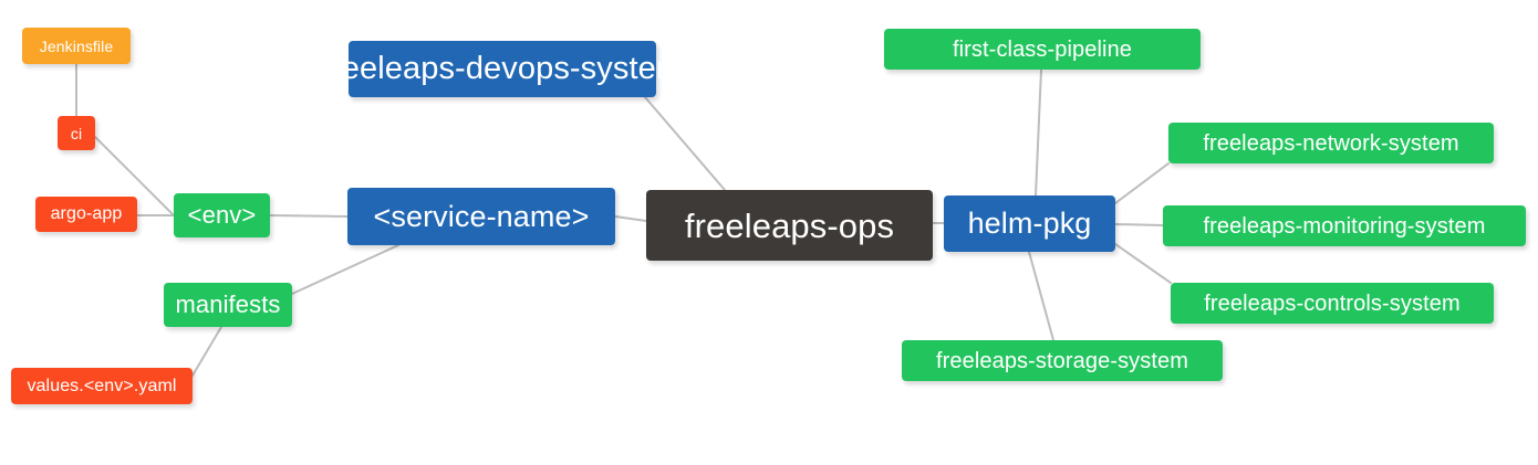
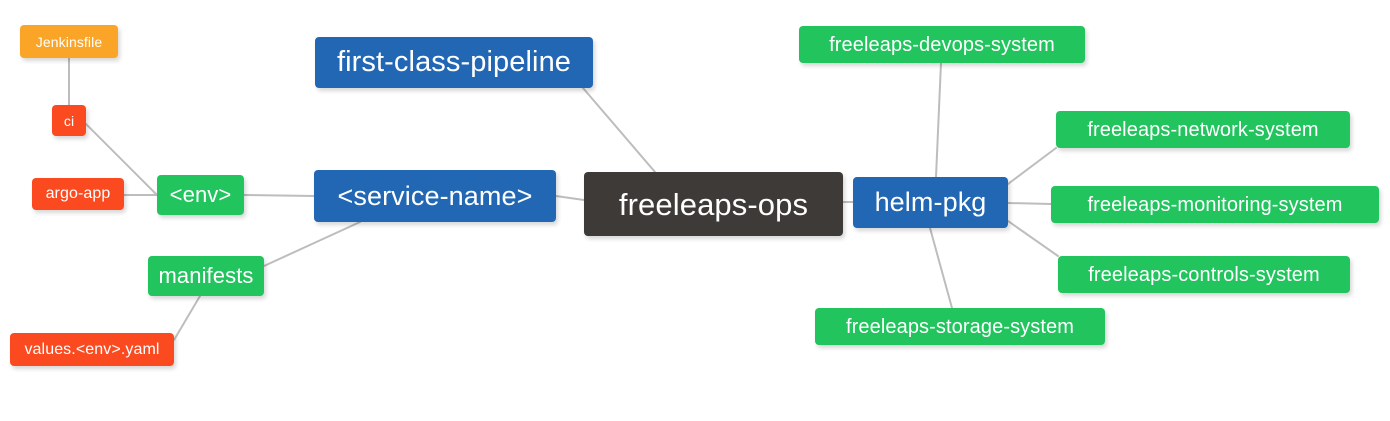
  Jenkinsfile
  ci
  argo-app
  <env>
  manifests
  values.<env>.yaml
- freeleaps-devops-system
+ first-class-pipeline
  <service-name>
  freeleaps-ops
  helm-pkg
- first-class-pipeline
+ freeleaps-devops-system
  freeleaps-network-system
  freeleaps-monitoring-system
  freeleaps-controls-system
  freeleaps-storage-system
